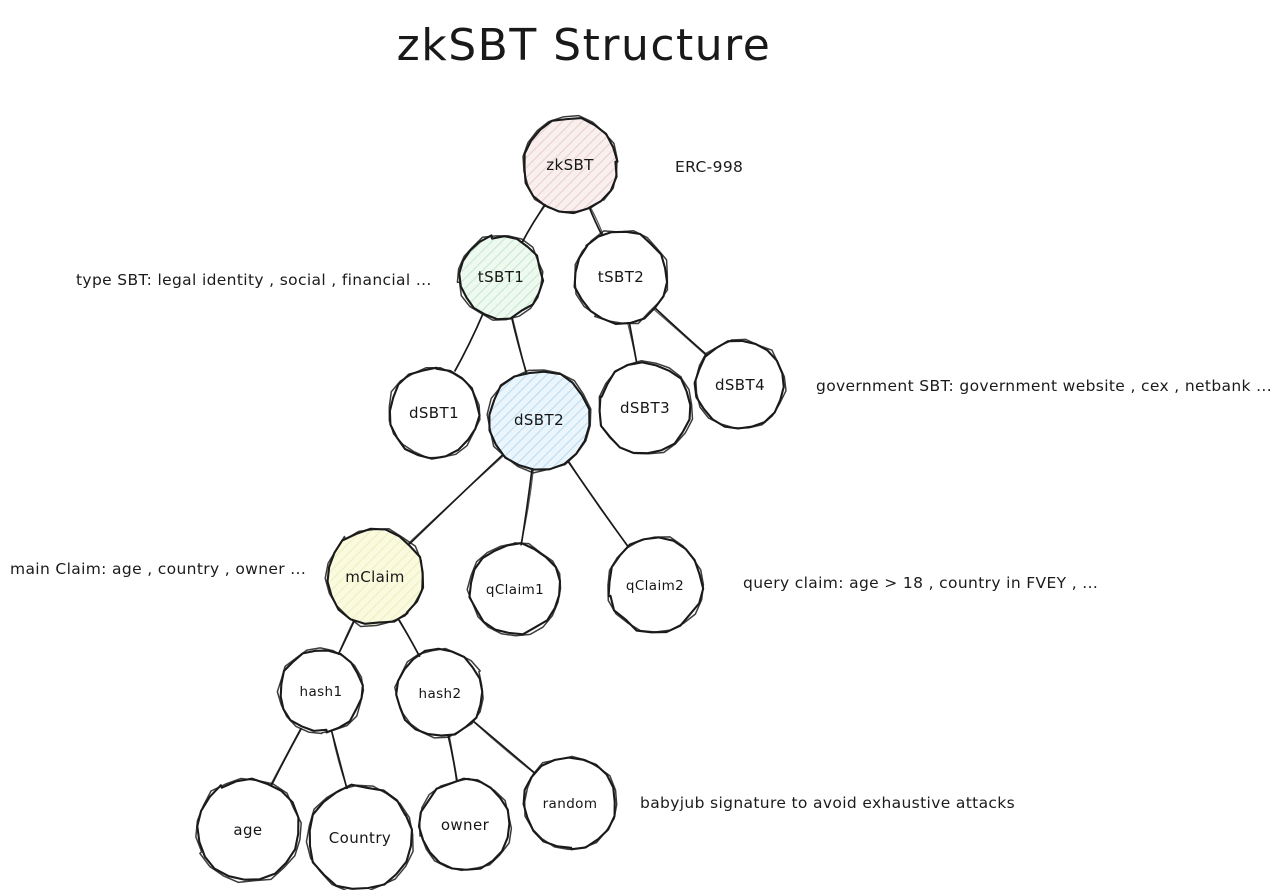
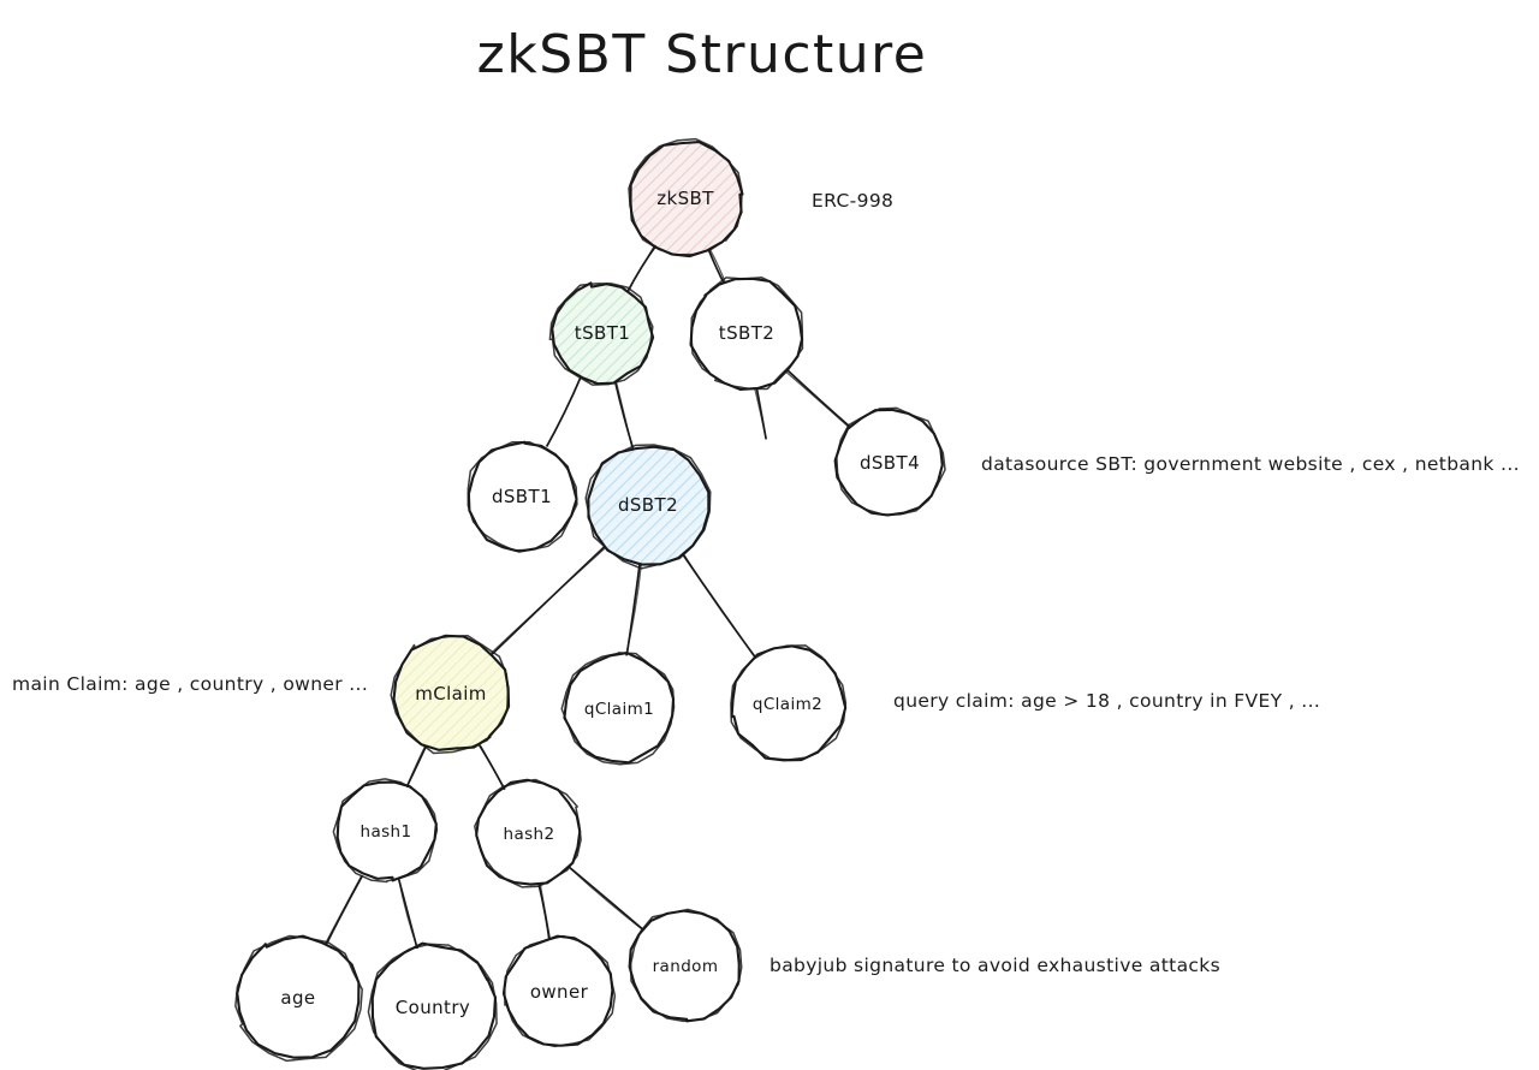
  zkSBT
  tSBT1
  tSBT2
  dSBT1
  dSBT2
- dSBT3
  dSBT4
  mClaim
  qClaim1
  qClaim2
  hash1
  hash2
  age
  Country
  owner
  random
  ERC-998
- type SBT: legal identity , social , financial ...
- government SBT: government website , cex , netbank ...
+ datasource SBT: government website , cex , netbank ...
  main Claim: age , country , owner ...
  query claim: age > 18 , country in FVEY , ...
  babyjub signature to avoid exhaustive attacks
  zkSBT Structure
